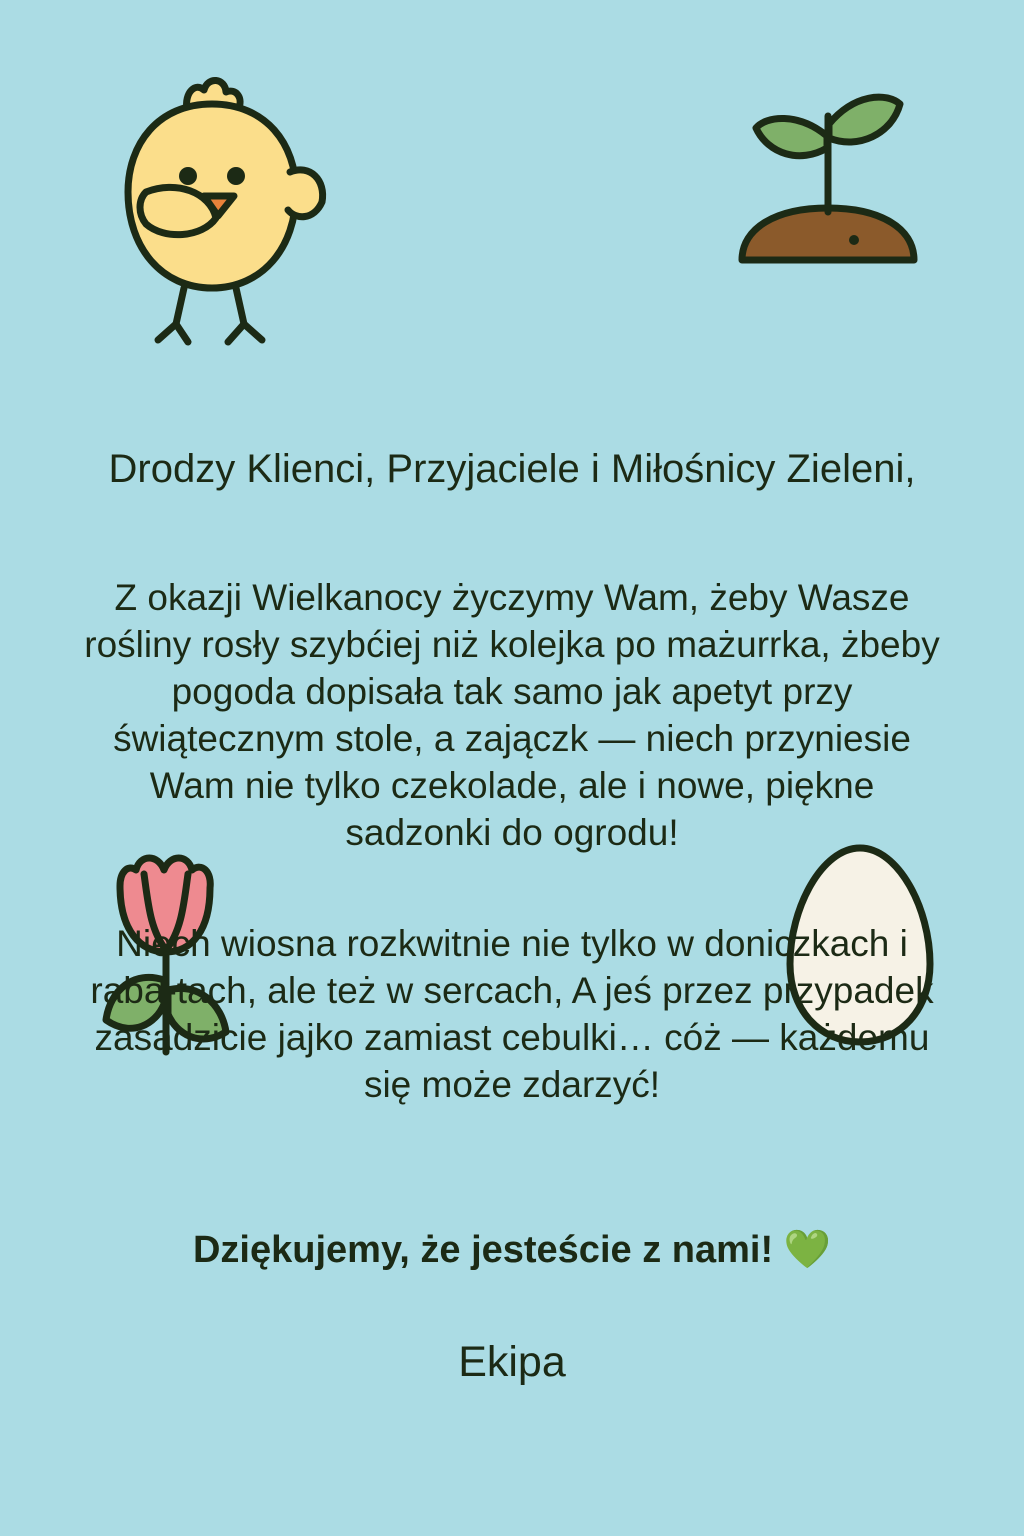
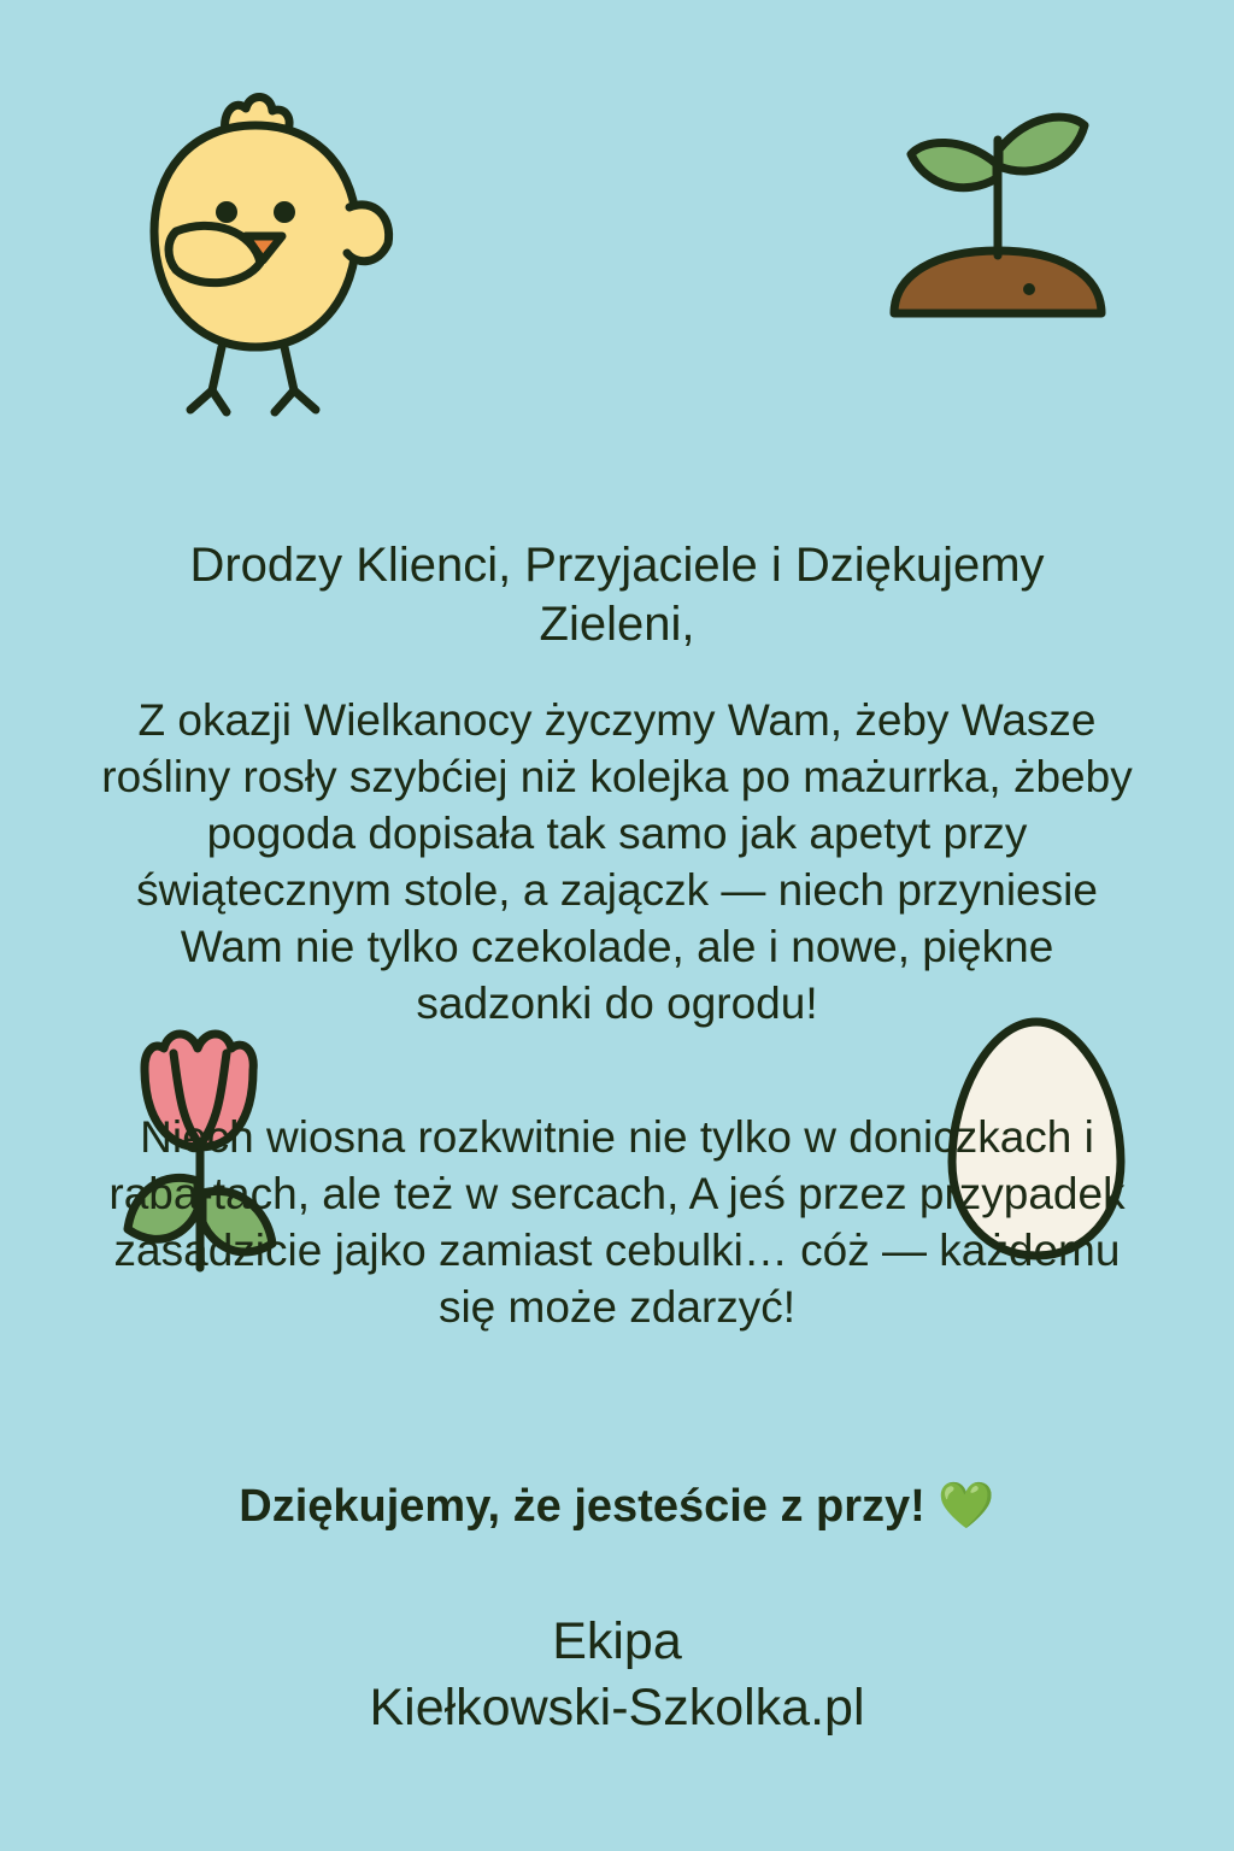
- Drodzy Klienci, Przyjaciele i Miłośnicy Zieleni,
+ Drodzy Klienci, Przyjaciele i Dziękujemy Zieleni,
  Z okazji Wielkanocy życzymy Wam, żeby Wasze rośliny rosły szybćiej niż kolejka po mażurrka, żbeby pogoda dopisała tak samo jak apetyt przy świątecznym stole, a zajączk — niech przyniesie Wam nie tylko czekolade, ale i nowe, piękne sadzonki do ogrodu!
  Niech wiosna rozkwitnie nie tylko w doniczkach i raba-tach, ale też w sercach, A jeś przez przypadek zasadzicie jajko zamiast cebulki… cóż — każdemu się może zdarzyć!
- Dziękujemy, że jesteście z nami! 💚
+ Dziękujemy, że jesteście z przy! 💚
  Ekipa
+ Kiełkowski-Szkolka.pl
